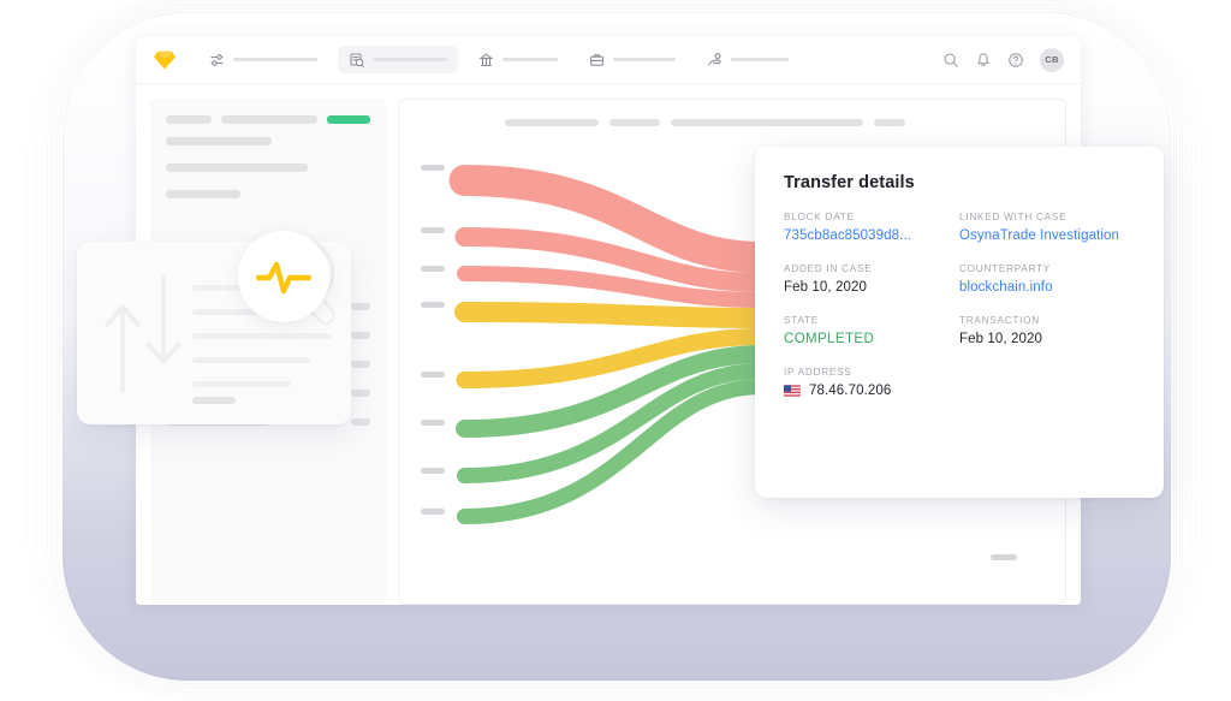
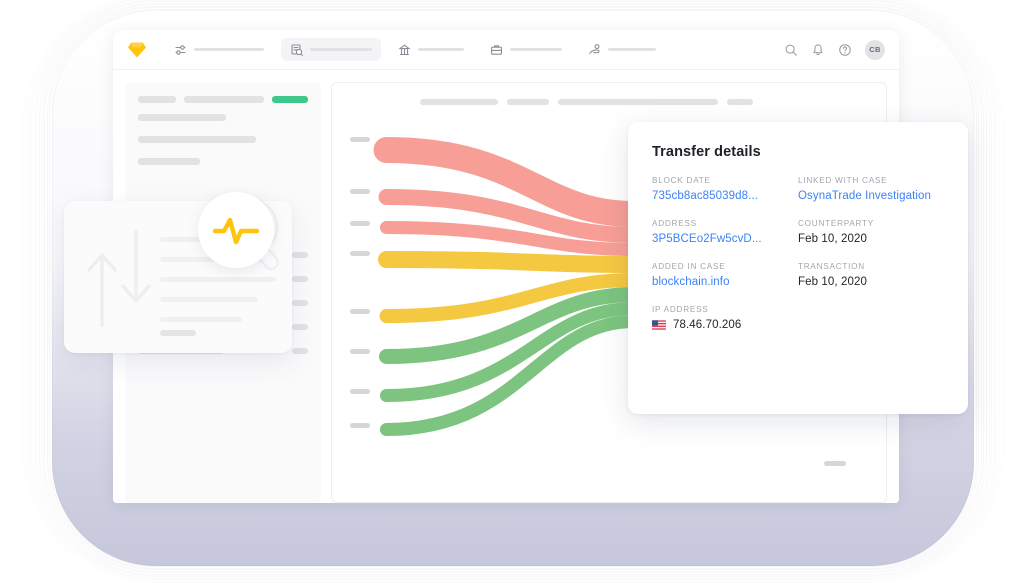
  CB
  Transfer details
  BLOCK DATE
  735cb8ac85039d8...
  LINKED WITH CASE
  OsynaTrade Investigation
+ ADDRESS
+ 3P5BCEo2Fw5cvD...
- ADDED IN CASE
+ COUNTERPARTY
  Feb 10, 2020
- COUNTERPARTY
+ ADDED IN CASE
  blockchain.info
- STATE
- COMPLETED
  TRANSACTION
  Feb 10, 2020
  IP ADDRESS
  78.46.70.206
